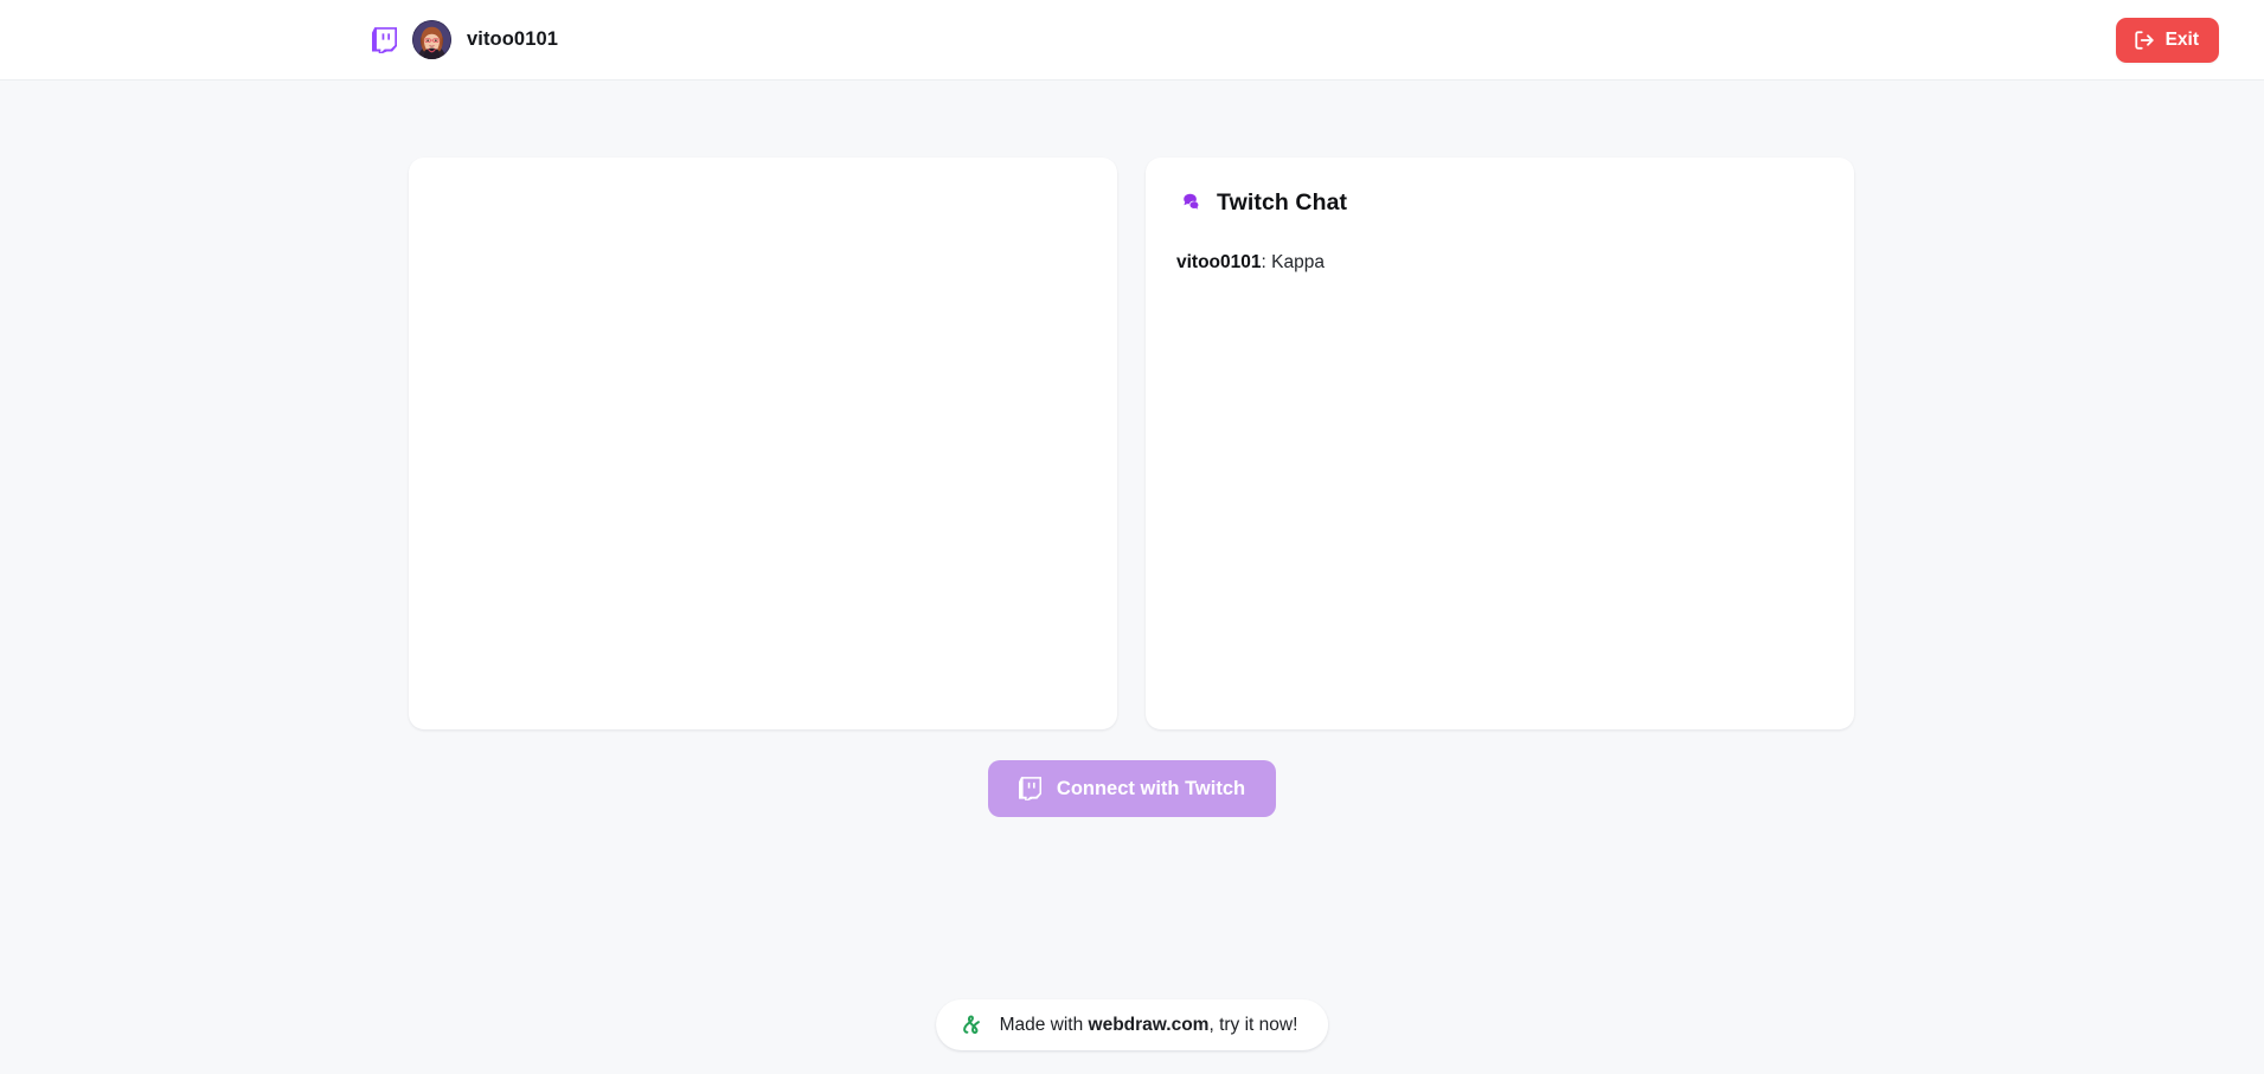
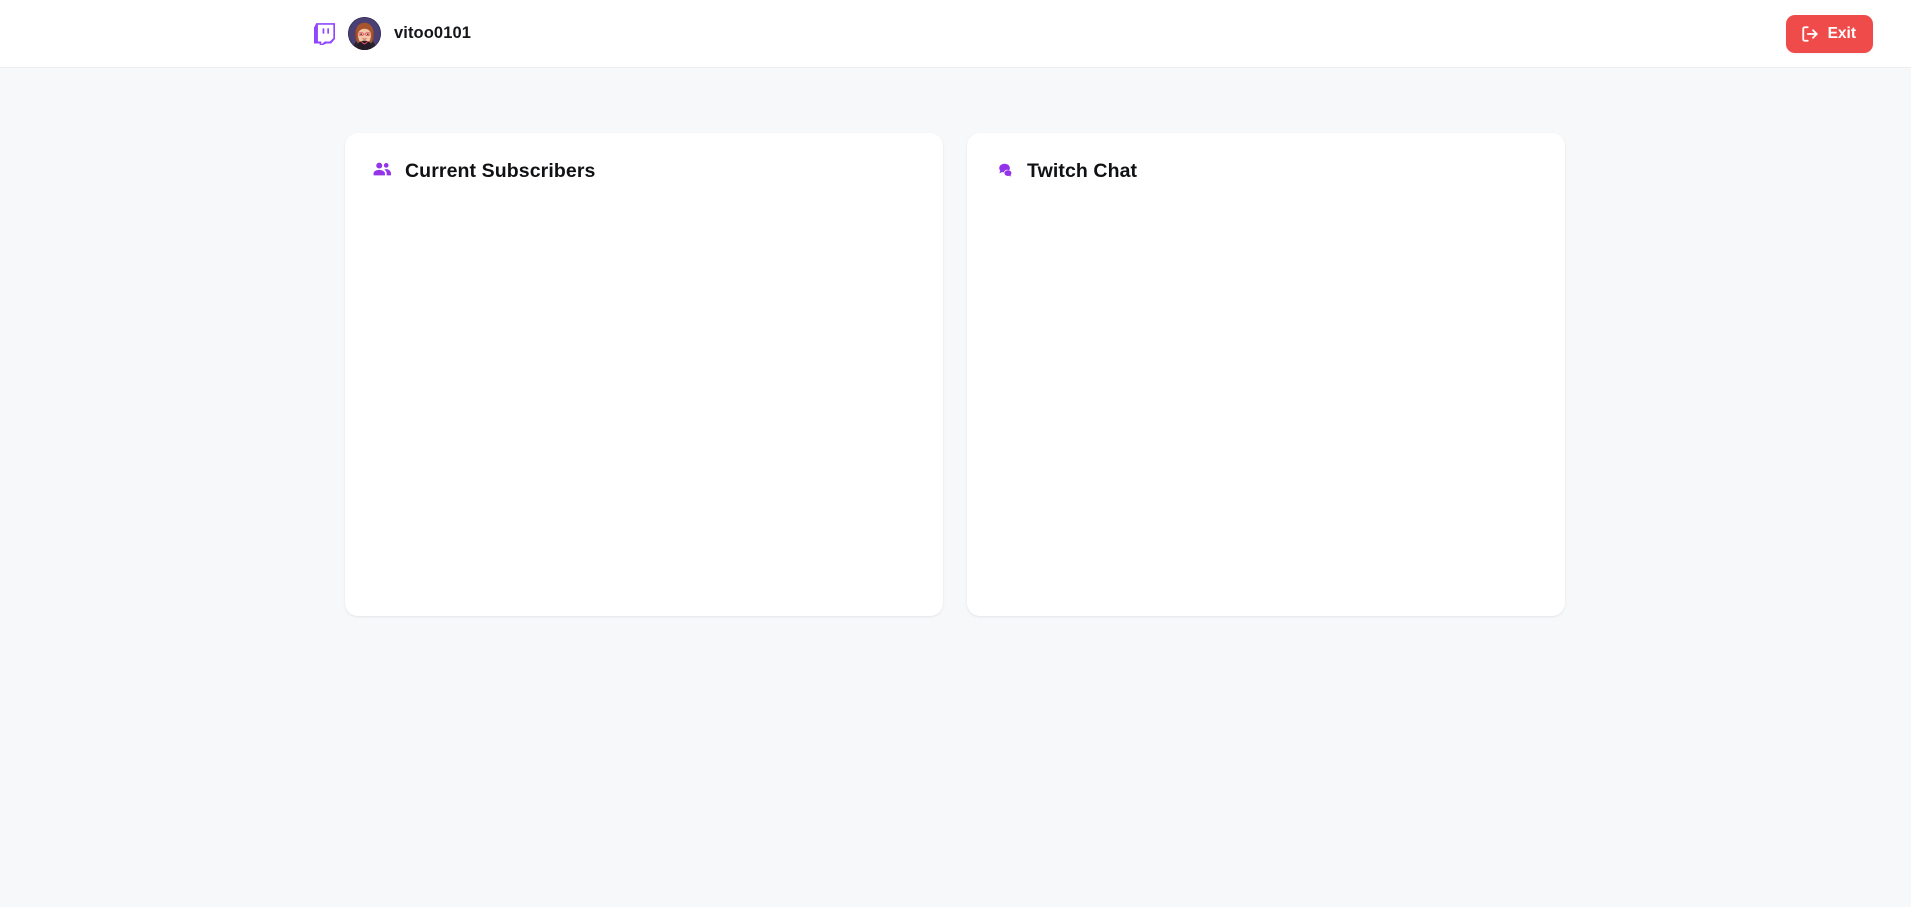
  vitoo0101
  Exit
+ Current Subscribers
  Twitch Chat
- vitoo0101: Kappa
- Connect with Twitch
- Made with webdraw.com, try it now!
